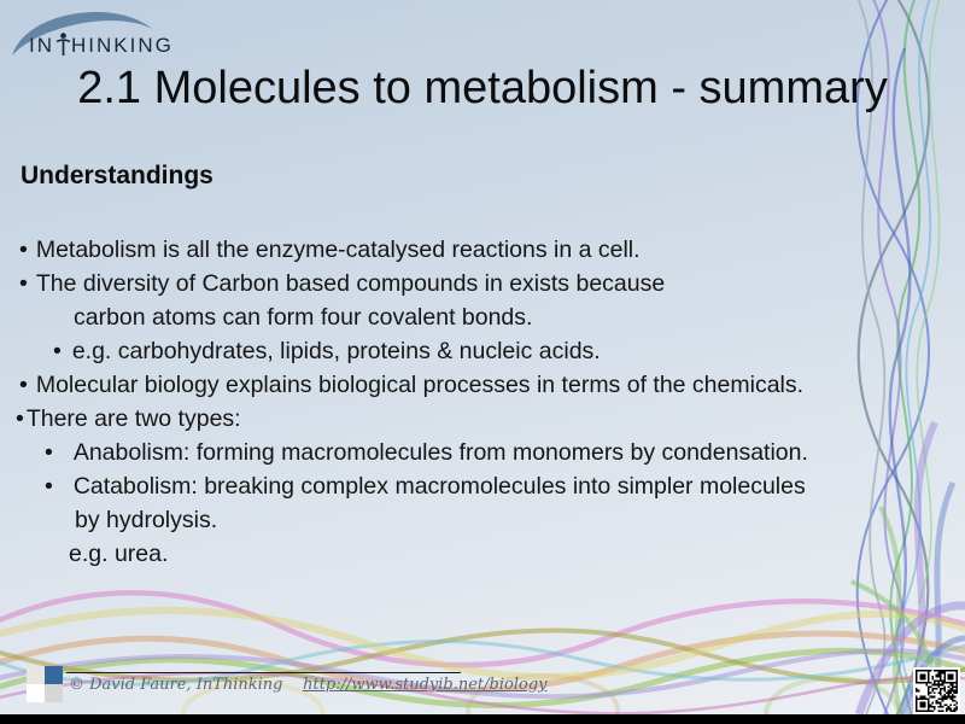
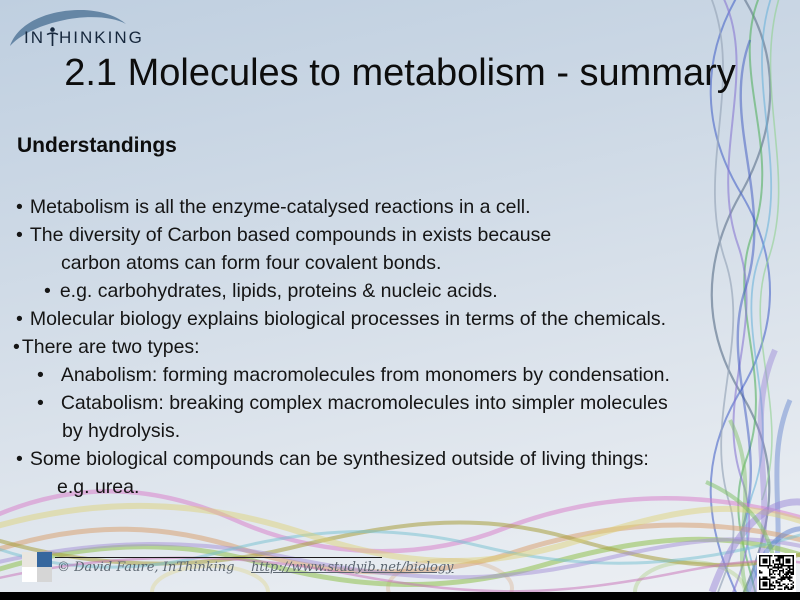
  IN
  HINKING
  2.1 Molecules to metabolism - summary
  Understandings
  • Metabolism is all the enzyme-catalysed reactions in a cell.
  • The diversity of Carbon based compounds in exists because
  carbon atoms can form four covalent bonds.
  • e.g. carbohydrates, lipids, proteins & nucleic acids.
  • Molecular biology explains biological processes in terms of the chemicals.
  •There are two types:
  • Anabolism: forming macromolecules from monomers by condensation.
  • Catabolism: breaking complex macromolecules into simpler molecules
  by hydrolysis.
+ • Some biological compounds can be synthesized outside of living things:
  e.g. urea.
  © David Faure, InThinking http://www.studyib.net/biology
